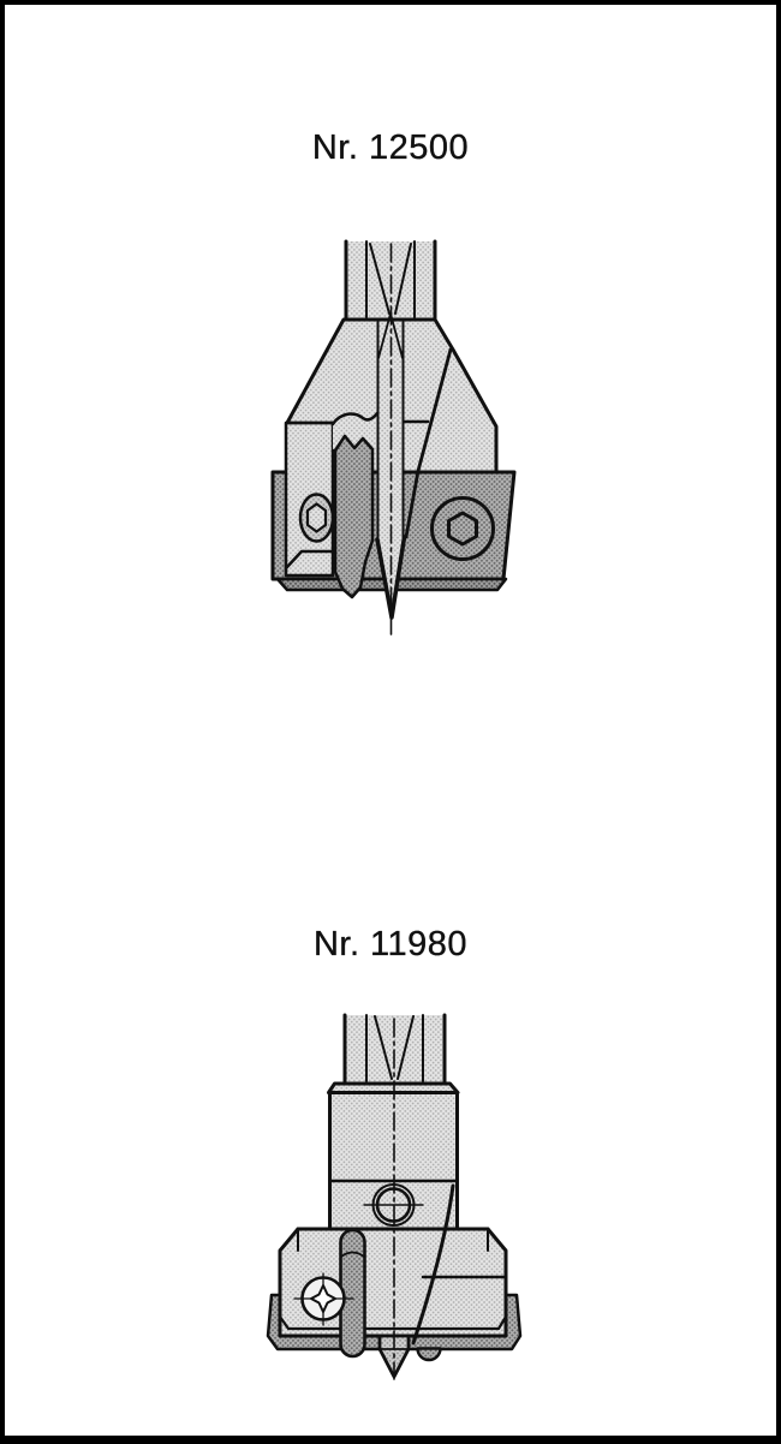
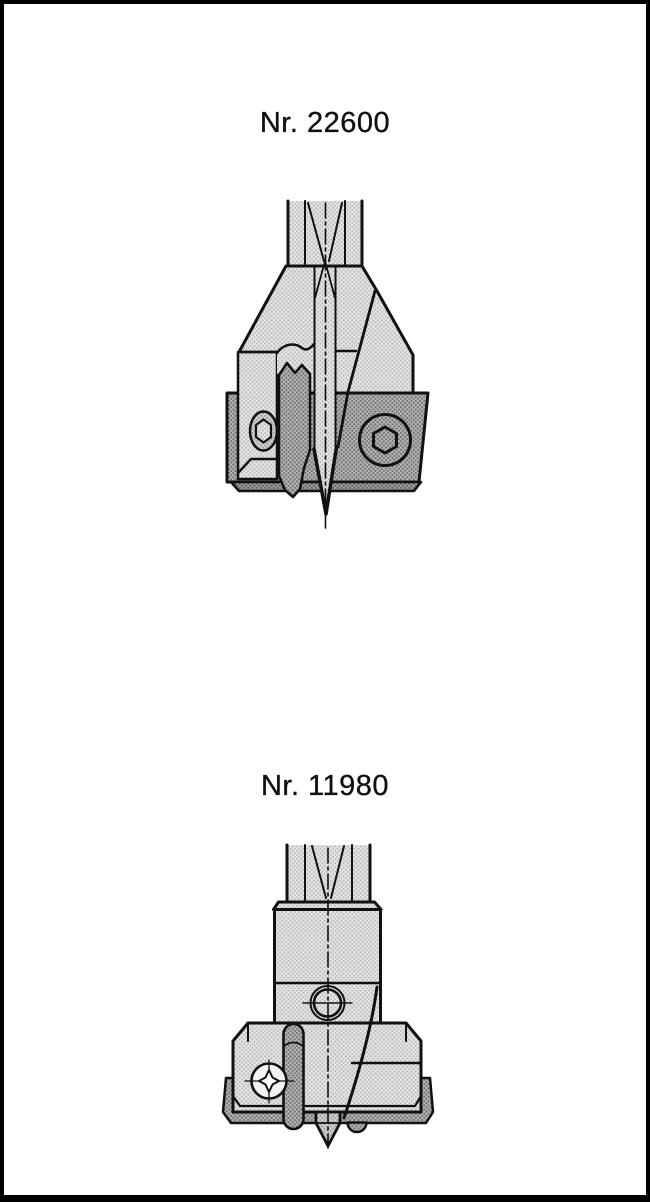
- Nr. 12500
+ Nr. 22600
  Nr. 11980
